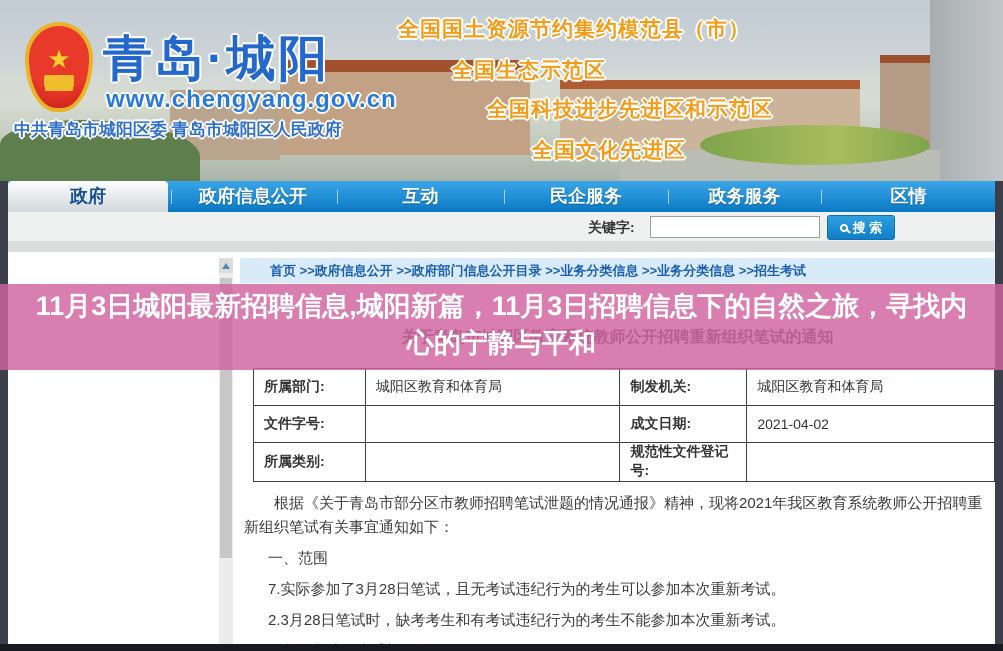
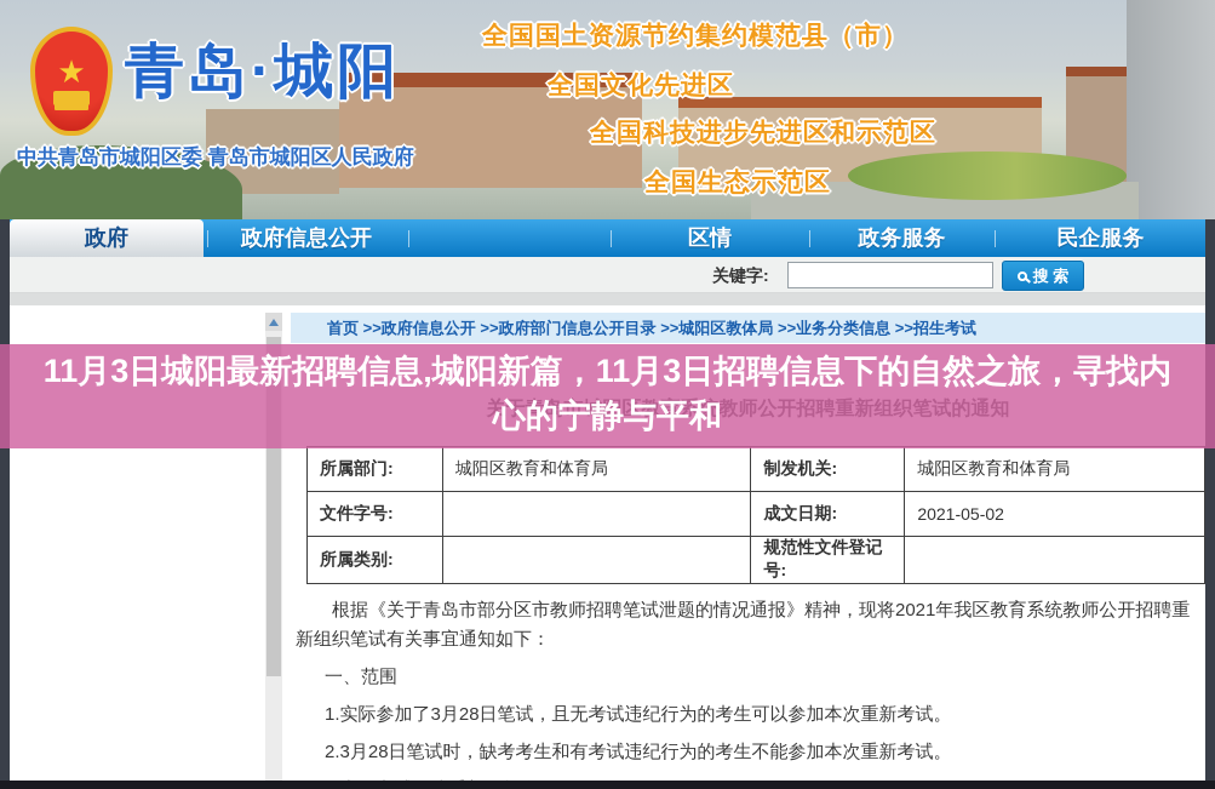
  ★
  青岛·城阳
- www.chengyang.gov.cn
  中共青岛市城阳区委 青岛市城阳区人民政府
  全国国土资源节约集约模范县（市）
- 全国生态示范区
+ 全国文化先进区
  全国科技进步先进区和示范区
- 全国文化先进区
+ 全国生态示范区
  政府
  政府信息公开
- 互动
- 民企服务
+ 区情
  政务服务
- 区情
+ 民企服务
  关键字:
  搜 索
- 首页 >>政府信息公开 >>政府部门信息公开目录 >>业务分类信息 >>业务分类信息 >>招生考试
+ 首页 >>政府信息公开 >>政府部门信息公开目录 >>城阳区教体局 >>业务分类信息 >>招生考试
  关于青岛市城阳区教育系统教师公开招聘重新组织笔试的通知
  所属部门:	城阳区教育和体育局	制发机关:	城阳区教育和体育局
- 文件字号:		成文日期:	2021-04-02
+ 文件字号:		成文日期:	2021-05-02
  所属类别:		规范性文件登记号:
  根据《关于青岛市部分区市教师招聘笔试泄题的情况通报》精神，现将2021年我区教育系统教师公开招聘重新组织笔试有关事宜通知如下：
  一、范围
- 7.实际参加了3月28日笔试，且无考试违纪行为的考生可以参加本次重新考试。
+ 1.实际参加了3月28日笔试，且无考试违纪行为的考生可以参加本次重新考试。
  2.3月28日笔试时，缺考考生和有考试违纪行为的考生不能参加本次重新考试。
  11月3日城阳最新招聘信息,城阳新篇，11月3日招聘信息下的自然之旅，寻找内心的宁静与平和
